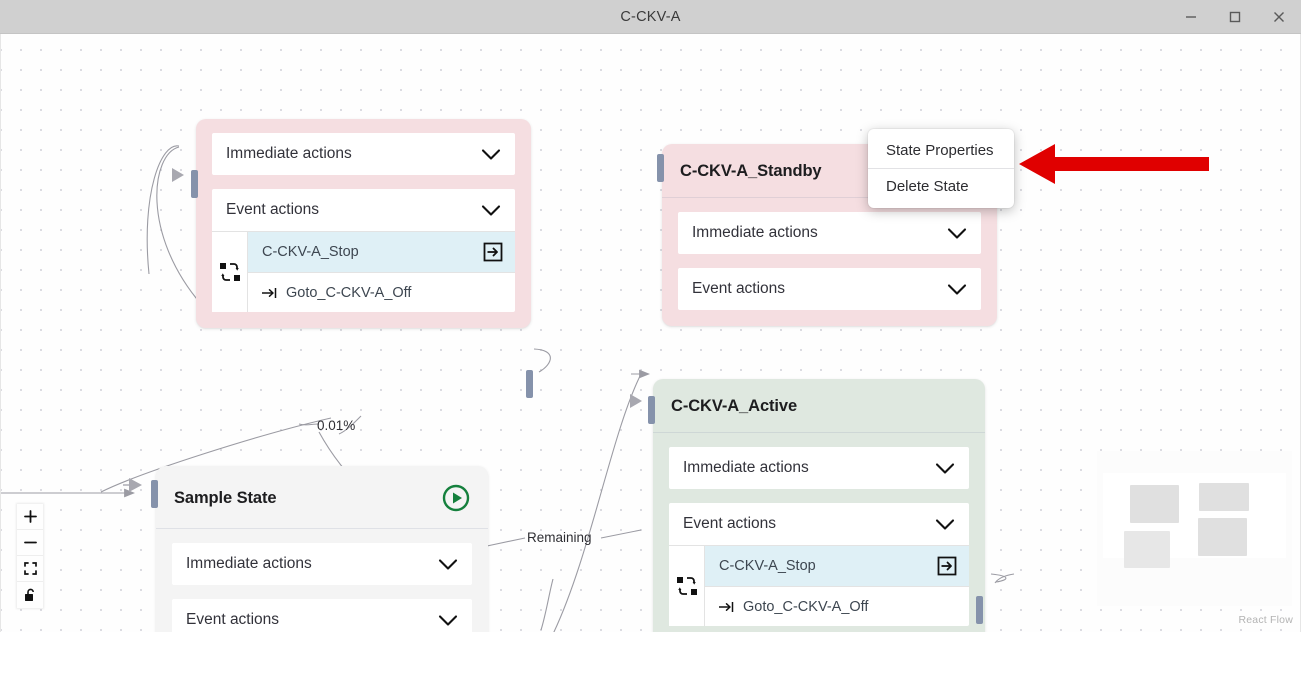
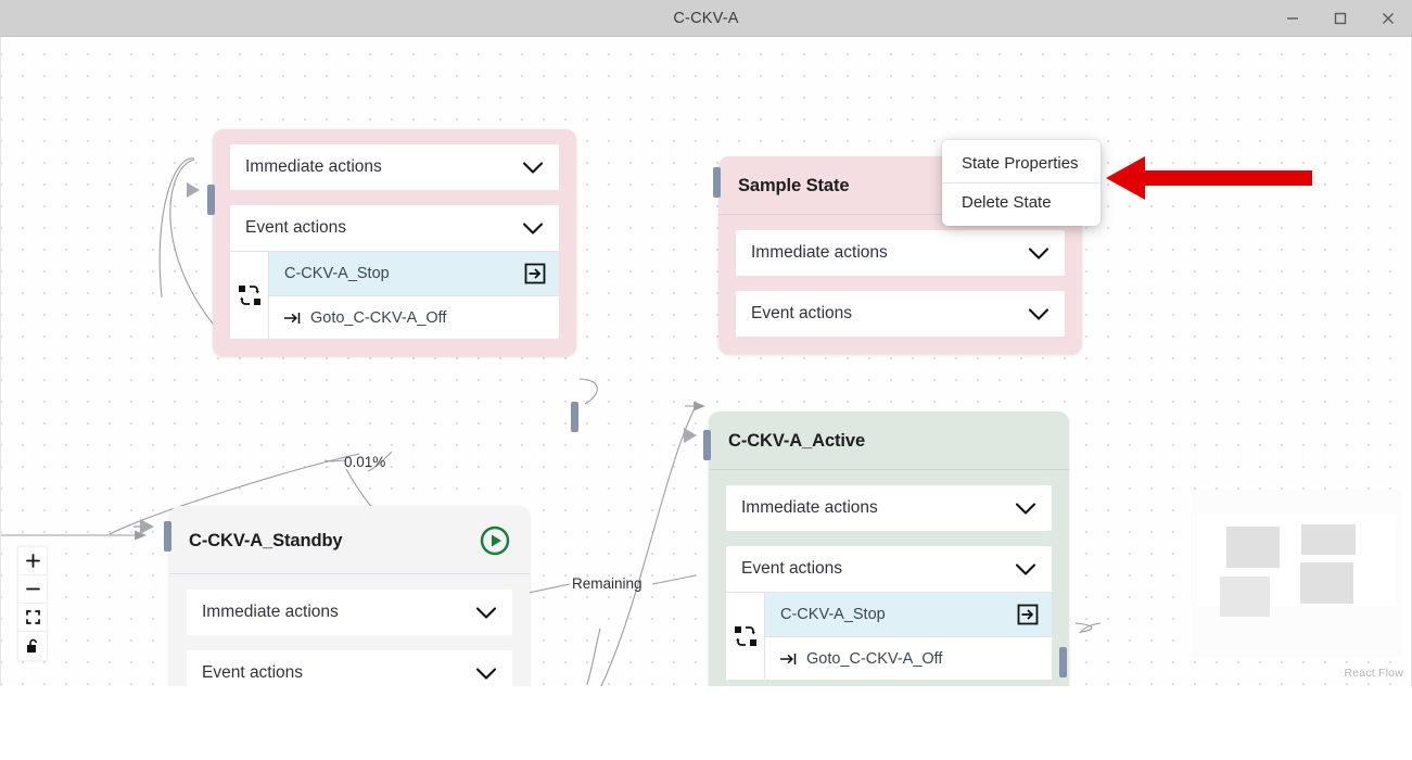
  C-CKV-A
  0.01%
  Remaining
  Immediate actions
  Event actions
  C-CKV-A_Stop
  Goto_C-CKV-A_Off
- C-CKV-A_Standby
+ Sample State
  Immediate actions
  Event actions
  State Properties
  Delete State
  C-CKV-A_Active
  Immediate actions
  Event actions
  C-CKV-A_Stop
  Goto_C-CKV-A_Off
- Sample State
+ C-CKV-A_Standby
  Immediate actions
  Event actions
  React Flow
